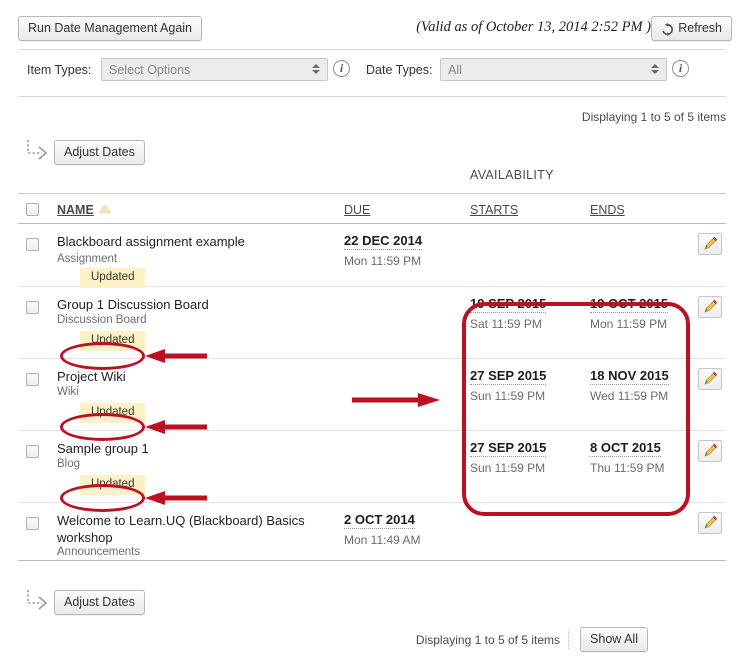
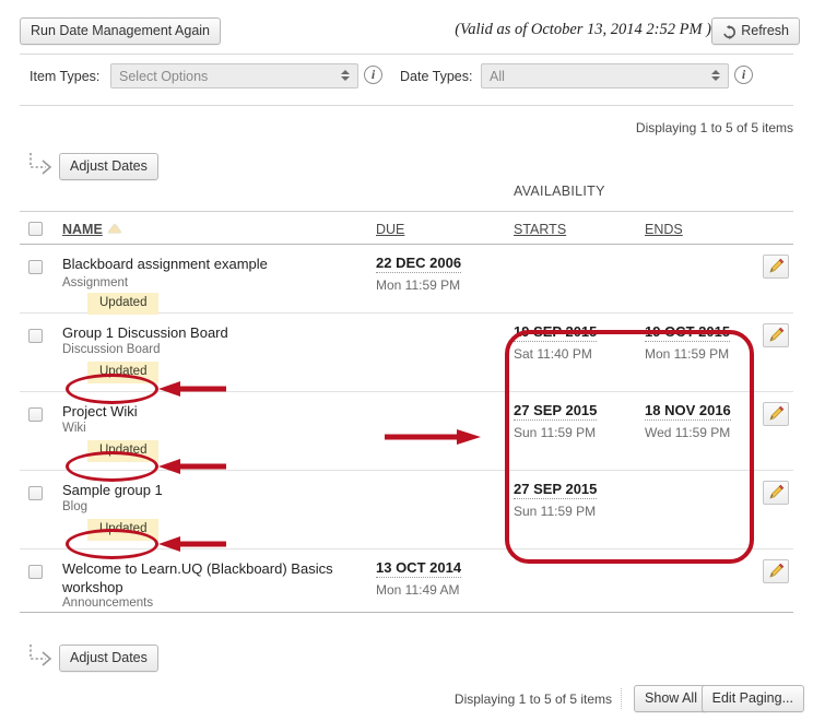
  Run Date Management Again
  (Valid as of October 13, 2014 2:52 PM )
  Refresh
  Item Types:
  Select Options
  i
  Date Types:
  All
  i
  Displaying 1 to 5 of 5 items
  Adjust Dates
  AVAILABILITY
  NAME
  DUE
  STARTS
  ENDS
  Blackboard assignment example
  Assignment
  Updated
- 22 DEC 2014
+ 22 DEC 2006
  Mon 11:59 PM
  Group 1 Discussion Board
  Discussion Board
  Updated
  19 SEP 2015
- Sat 11:59 PM
+ Sat 11:40 PM
  19 OCT 2015
  Mon 11:59 PM
  Project Wiki
  Wiki
  Updated
  27 SEP 2015
  Sun 11:59 PM
- 18 NOV 2015
+ 18 NOV 2016
  Wed 11:59 PM
  Sample group 1
  Blog
  Updated
  27 SEP 2015
  Sun 11:59 PM
- 8 OCT 2015
- Thu 11:59 PM
  Welcome to Learn.UQ (Blackboard) Basics workshop
  Announcements
- 2 OCT 2014
+ 13 OCT 2014
  Mon 11:49 AM
  Adjust Dates
  Displaying 1 to 5 of 5 items
  Show All
+ Edit Paging...
